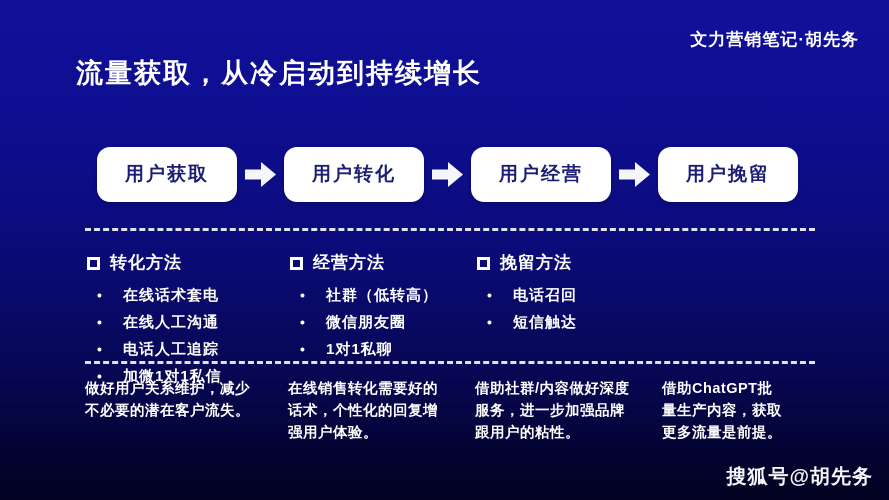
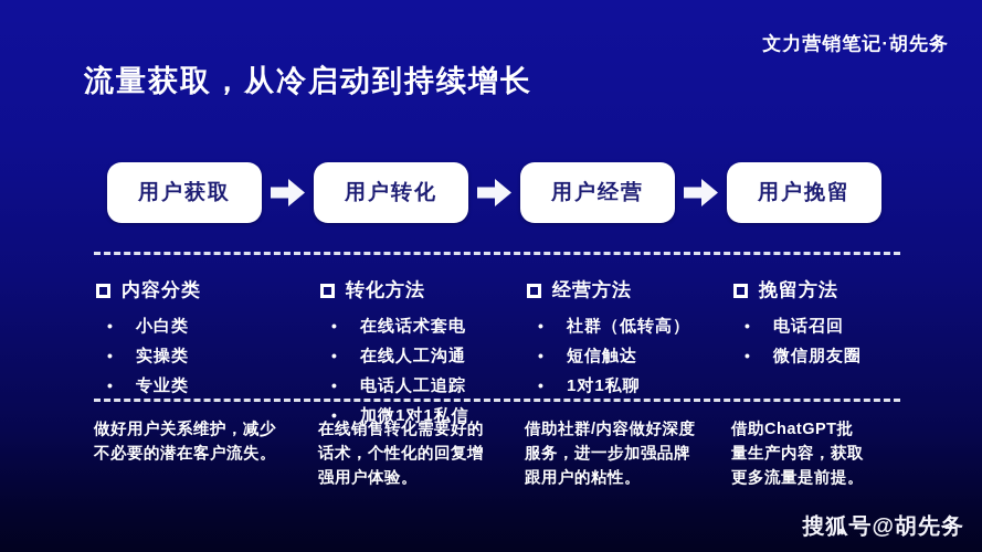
  文力营销笔记·胡先务
  流量获取，从冷启动到持续增长
  用户获取
  用户转化
  用户经营
  用户挽留
+ 内容分类
+ 小白类
+ 实操类
+ 专业类
  转化方法
  在线话术套电
  在线人工沟通
  电话人工追踪
  加微1对1私信
  经营方法
  社群（低转高）
- 微信朋友圈
+ 短信触达
  1对1私聊
  挽留方法
  电话召回
- 短信触达
+ 微信朋友圈
  做好用户关系维护，减少不必要的潜在客户流失。
  在线销售转化需要好的话术，个性化的回复增强用户体验。
  借助社群/内容做好深度服务，进一步加强品牌跟用户的粘性。
  借助ChatGPT批量生产内容，获取更多流量是前提。
  搜狐号@胡先务
